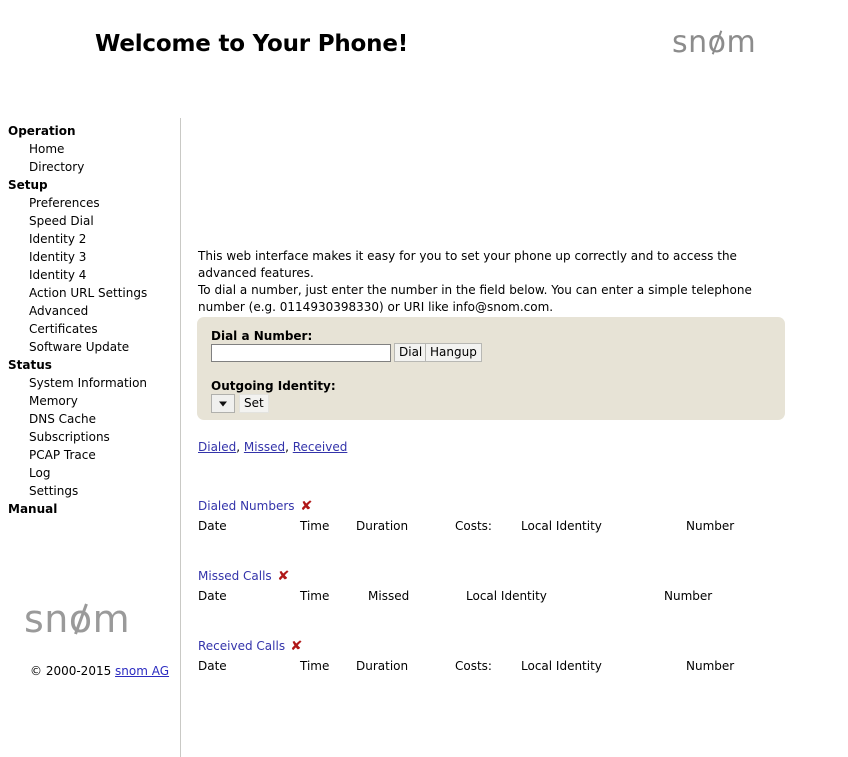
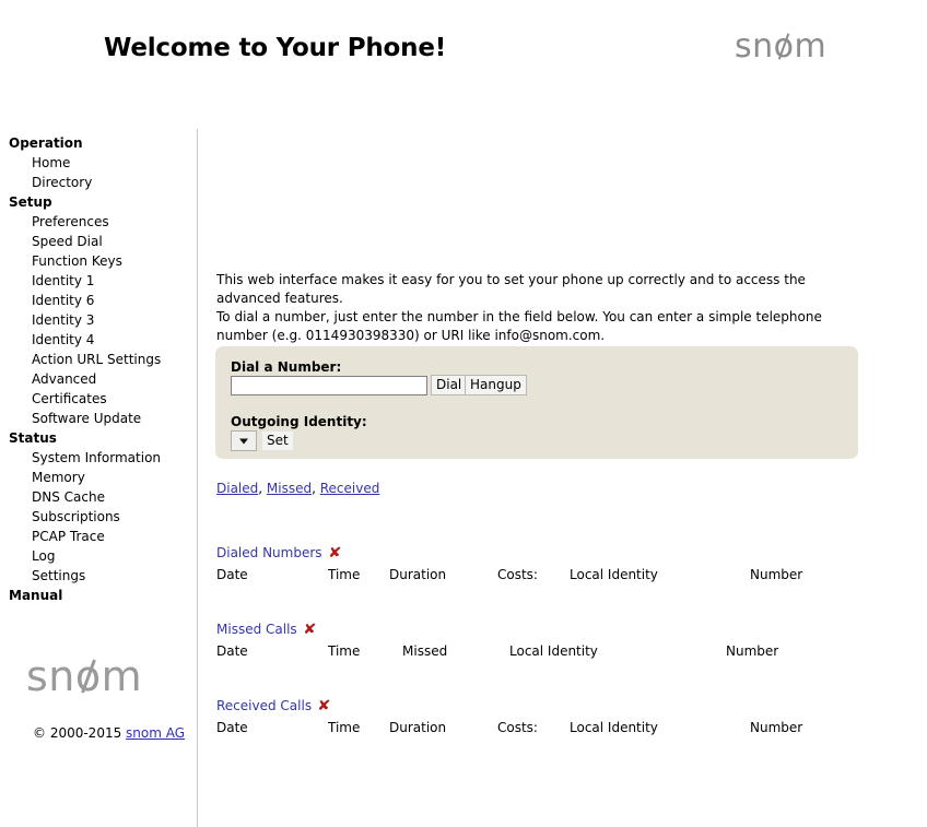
  Welcome to Your Phone!
  snom
  Operation
  Home
  Directory
  Setup
  Preferences
  Speed Dial
+ Function Keys
+ Identity 1
- Identity 2
+ Identity 6
  Identity 3
  Identity 4
  Action URL Settings
  Advanced
  Certificates
  Software Update
  Status
  System Information
  Memory
  DNS Cache
  Subscriptions
  PCAP Trace
  Log
  Settings
  Manual
  snom
  © 2000-2015 snom AG
  This web interface makes it easy for you to set your phone up correctly and to access the advanced features.
  To dial a number, just enter the number in the field below. You can enter a simple telephone number (e.g. 0114930398330) or URI like info@snom.com.
  Dial a Number:
  Dial
  Hangup
  Outgoing Identity:
  Set
  Dialed, Missed, Received
  Dialed Numbers ✘
  Date
  Time
  Duration
  Costs:
  Local Identity
  Number
  Missed Calls ✘
  Date
  Time
  Missed
  Local Identity
  Number
  Received Calls ✘
  Date
  Time
  Duration
  Costs:
  Local Identity
  Number
